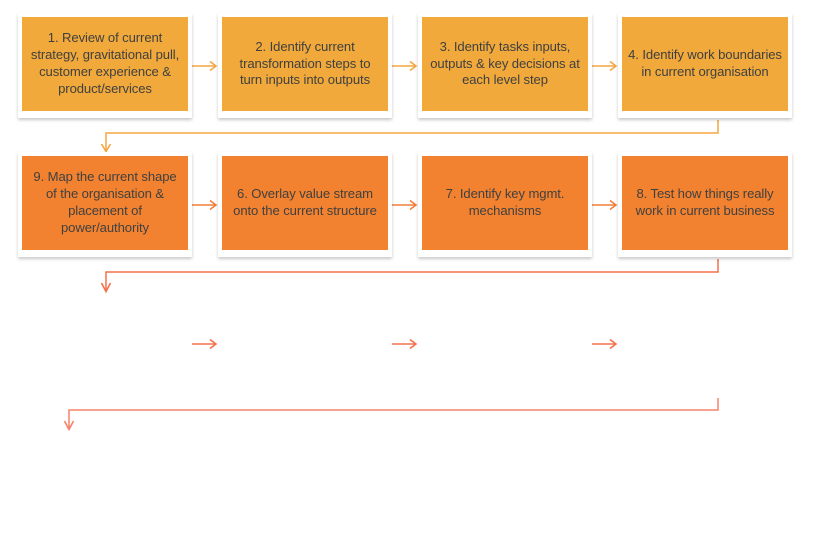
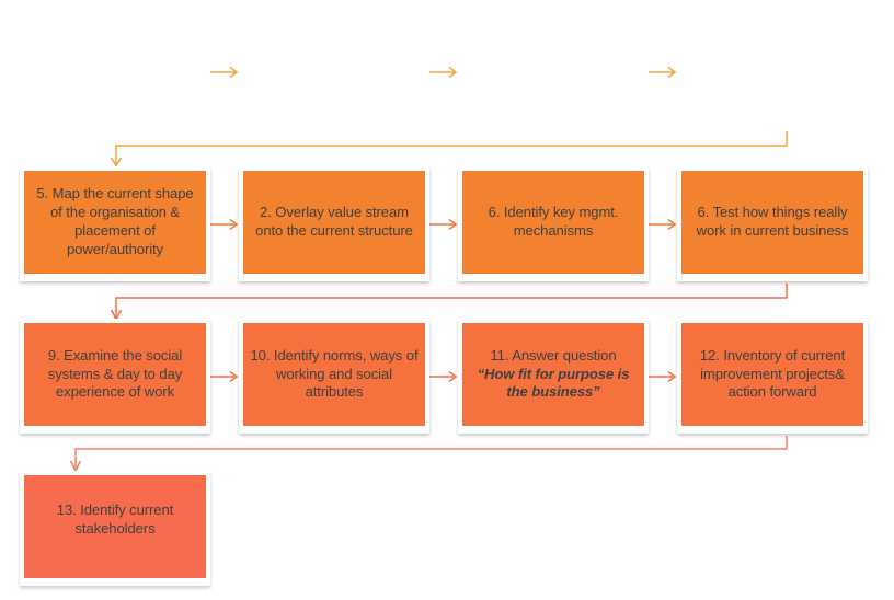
- 1. Review of current strategy, gravitational pull, customer experience & product/services
- 2. Identify current transformation steps to turn inputs into outputs
- 3. Identify tasks inputs, outputs & key decisions at each level step
- 4. Identify work boundaries in current organisation
- 9. Map the current shape of the organisation & placement of power/authority
+ 5. Map the current shape of the organisation & placement of power/authority
- 6. Overlay value stream onto the current structure
+ 2. Overlay value stream onto the current structure
- 7. Identify key mgmt. mechanisms
+ 6. Identify key mgmt. mechanisms
- 8. Test how things really work in current business
+ 6. Test how things really work in current business
+ 9. Examine the social systems & day to day experience of work
+ 10. Identify norms, ways of working and social attributes
+ 11. Answer question
+ “How fit for purpose is the business”
+ 12. Inventory of current improvement projects& action forward
+ 13. Identify current stakeholders
